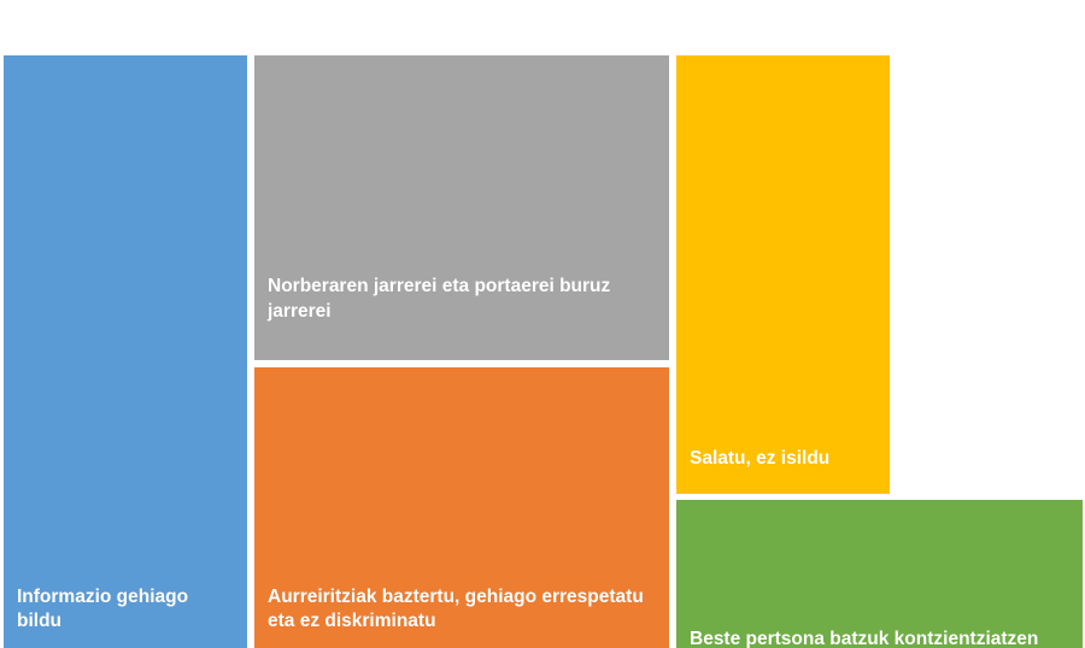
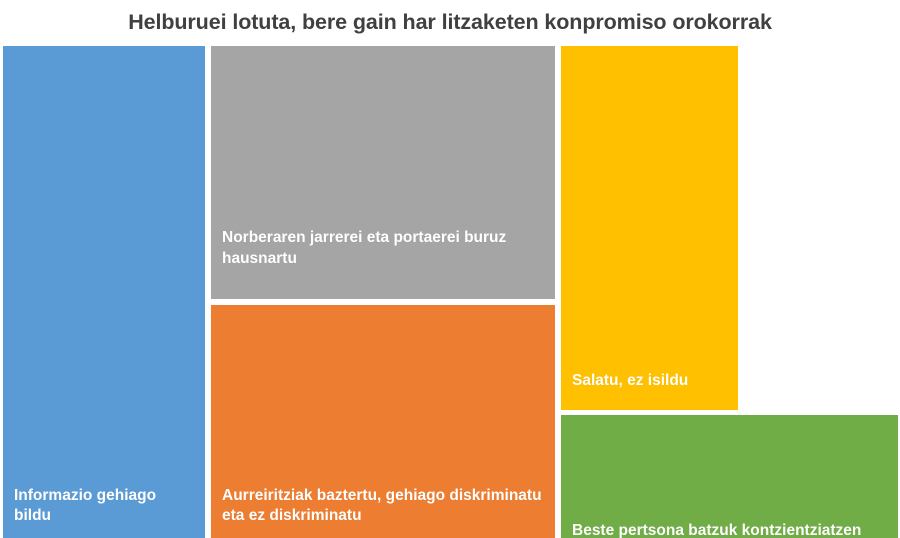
+ Helburuei lotuta, bere gain har litzaketen konpromiso orokorrak
  Informazio gehiago bildu
- Norberaren jarrerei eta portaerei buruz jarrerei
+ Norberaren jarrerei eta portaerei buruz hausnartu
- Aurreiritziak baztertu, gehiago errespetatu eta ez diskriminatu
+ Aurreiritziak baztertu, gehiago diskriminatu eta ez diskriminatu
  Salatu, ez isildu
  Beste pertsona batzuk kontzientziatzen
